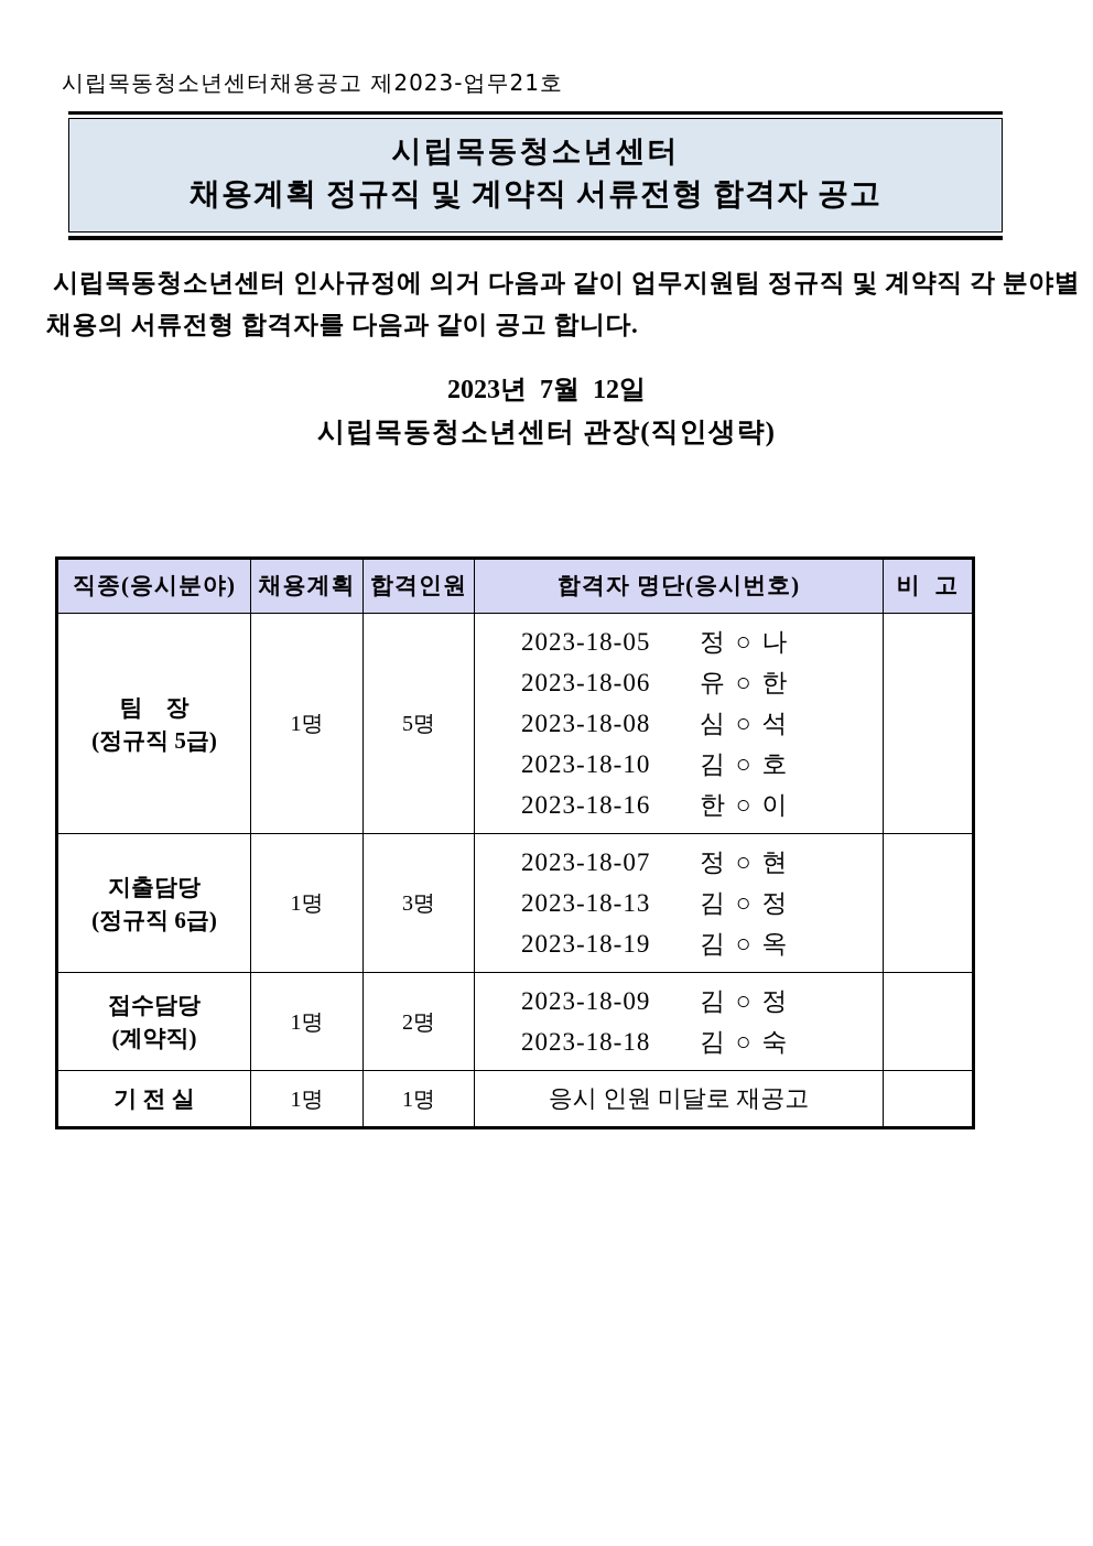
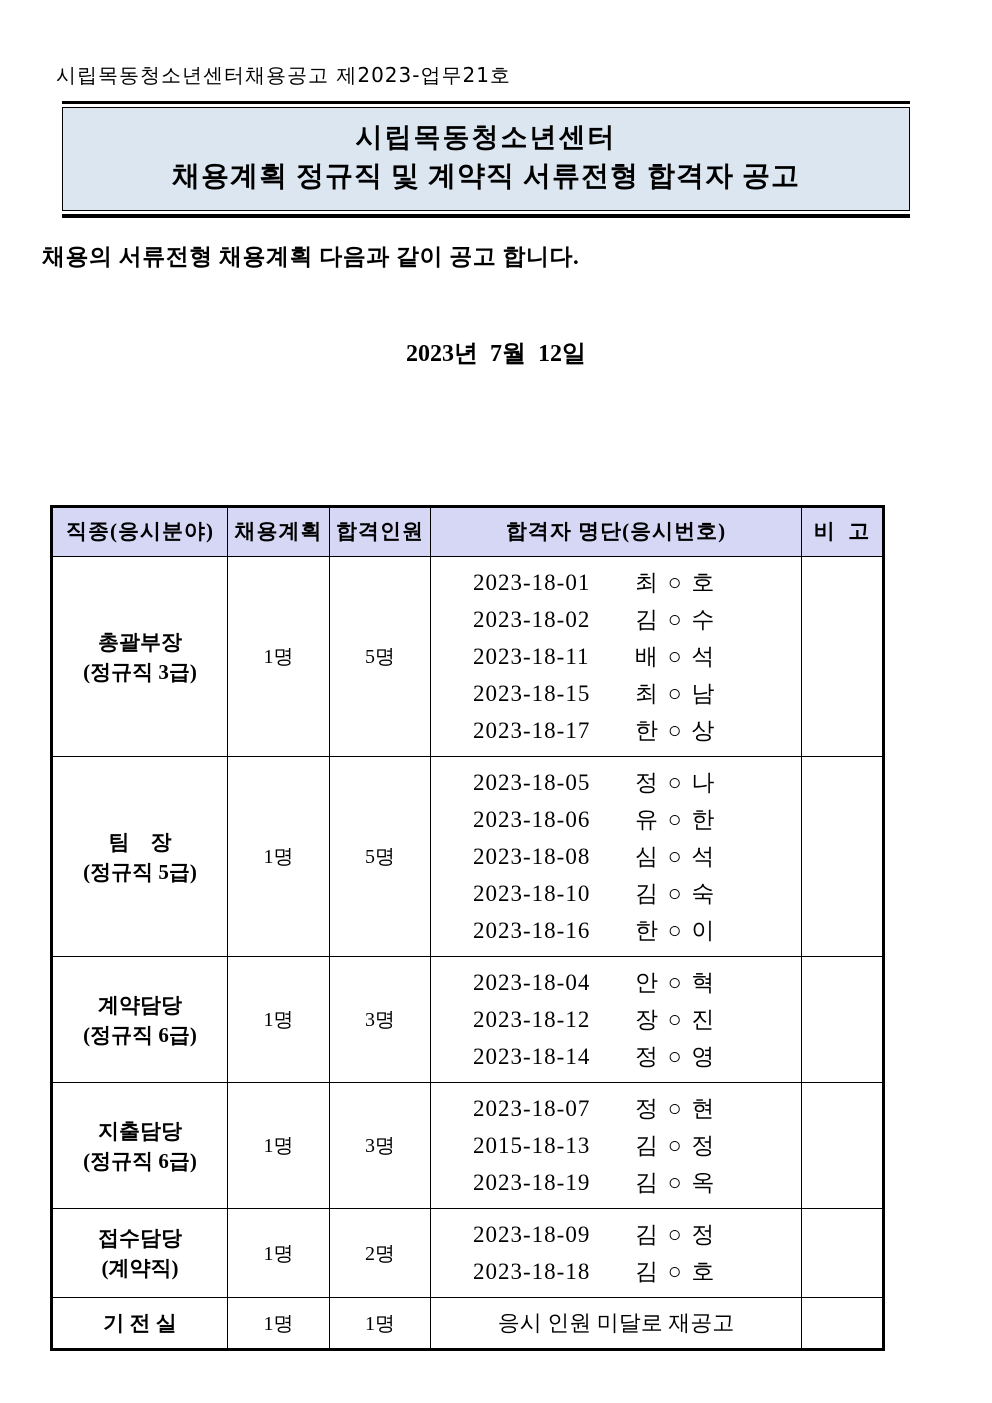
  시립목동청소년센터채용공고 제2023-업무21호
  시립목동청소년센터
  채용계획 정규직 및 계약직 서류전형 합격자 공고
- 시립목동청소년센터 인사규정에 의거 다음과 같이 업무지원팀 정규직 및 계약직 각 분야별
- 채용의 서류전형 합격자를 다음과 같이 공고 합니다.
+ 채용의 서류전형 채용계획 다음과 같이 공고 합니다.
  2023년 7월 12일
- 시립목동청소년센터 관장(직인생략)
  직종(응시분야)	채용계획	합격인원	합격자 명단(응시번호)	비 고
+ 총괄부장(정규직 3급)	1명	5명	2023-18-01 최 ○ 호2023-18-02 김 ○ 수2023-18-11 배 ○ 석2023-18-15 최 ○ 남2023-18-17 한 ○ 상
- 팀 장(정규직 5급)	1명	5명	2023-18-05 정 ○ 나2023-18-06 유 ○ 한2023-18-08 심 ○ 석2023-18-10 김 ○ 호2023-18-16 한 ○ 이
+ 팀 장(정규직 5급)	1명	5명	2023-18-05 정 ○ 나2023-18-06 유 ○ 한2023-18-08 심 ○ 석2023-18-10 김 ○ 숙2023-18-16 한 ○ 이
+ 계약담당(정규직 6급)	1명	3명	2023-18-04 안 ○ 혁2023-18-12 장 ○ 진2023-18-14 정 ○ 영
- 지출담당(정규직 6급)	1명	3명	2023-18-07 정 ○ 현2023-18-13 김 ○ 정2023-18-19 김 ○ 옥
+ 지출담당(정규직 6급)	1명	3명	2023-18-07 정 ○ 현2015-18-13 김 ○ 정2023-18-19 김 ○ 옥
- 접수담당(계약직)	1명	2명	2023-18-09 김 ○ 정2023-18-18 김 ○ 숙
+ 접수담당(계약직)	1명	2명	2023-18-09 김 ○ 정2023-18-18 김 ○ 호
  기 전 실	1명	1명	응시 인원 미달로 재공고
